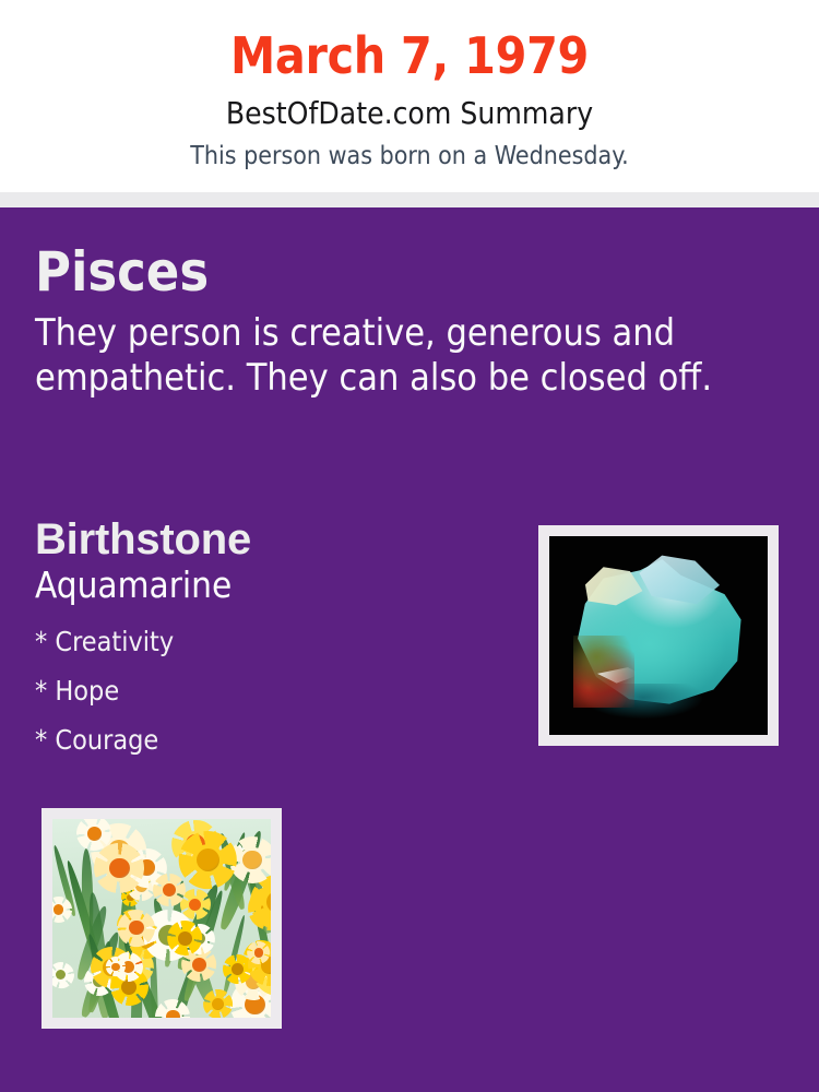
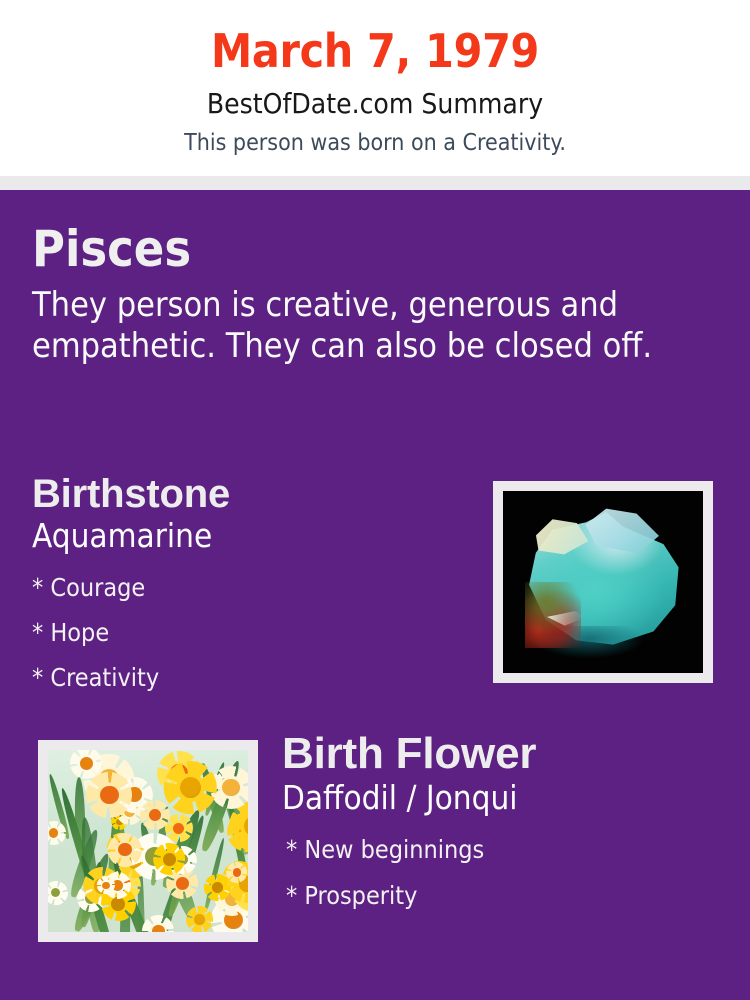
  March 7, 1979
  BestOfDate.com Summary
- This person was born on a Wednesday.
+ This person was born on a Creativity.
  Pisces
  They person is creative, generous and empathetic. They can also be closed off.
  Birthstone
  Aquamarine
- * Creativity
+ * Courage
  * Hope
- * Courage
+ * Creativity
+ Birth Flower
+ Daffodil / Jonqui
+ * New beginnings
+ * Prosperity
